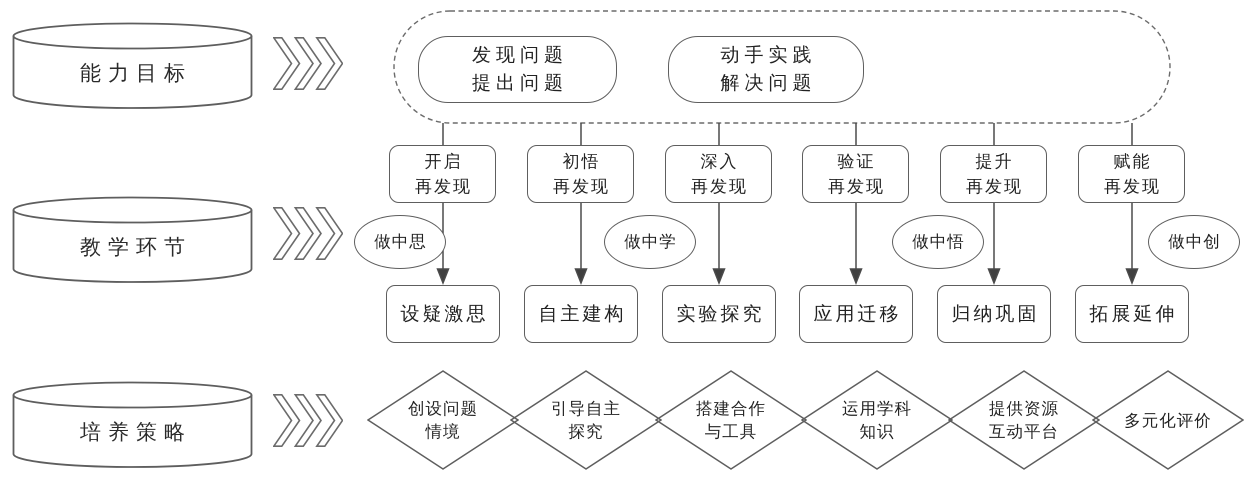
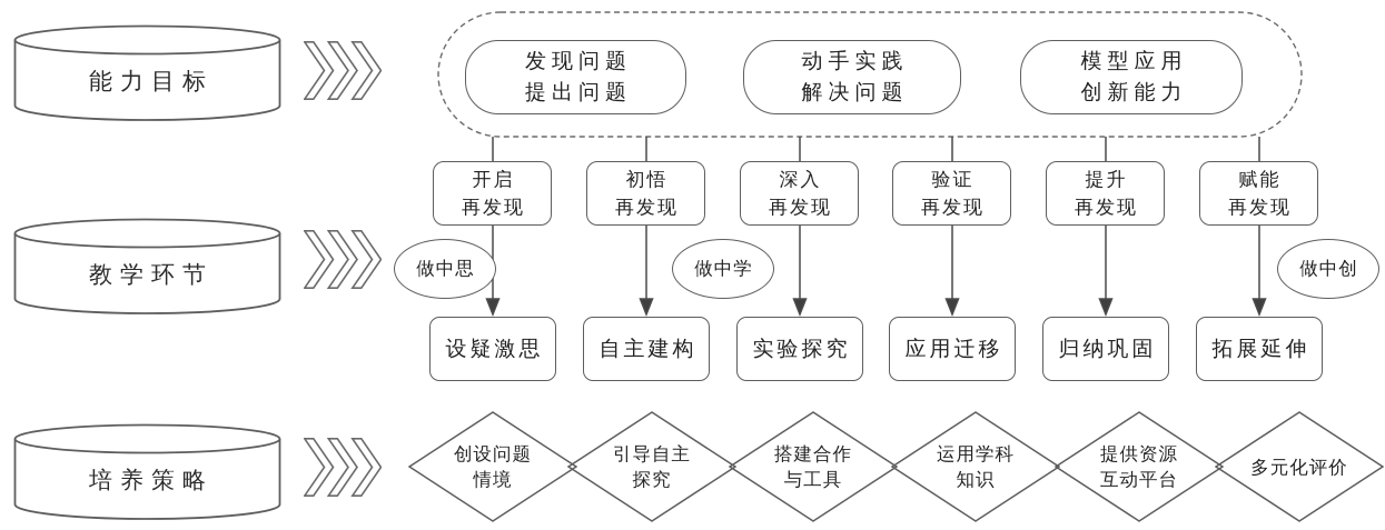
  能力目标
  发现问题
  提出问题
  动手实践
  解决问题
+ 模型应用
+ 创新能力
  教学环节
  开启
  再发现
  初悟
  再发现
  深入
  再发现
  验证
  再发现
  提升
  再发现
  赋能
  再发现
  做中思
  做中学
- 做中悟
  做中创
  设疑激思
  自主建构
  实验探究
  应用迁移
  归纳巩固
  拓展延伸
  培养策略
  创设问题
  情境
  引导自主
  探究
  搭建合作
  与工具
  运用学科
  知识
  提供资源
  互动平台
  多元化评价
